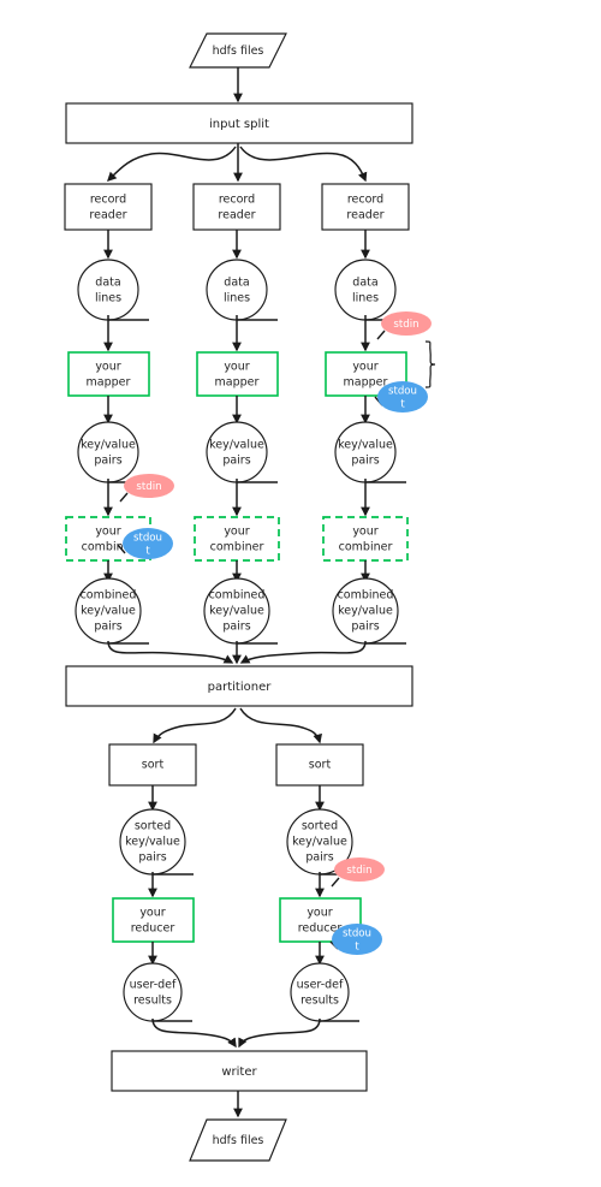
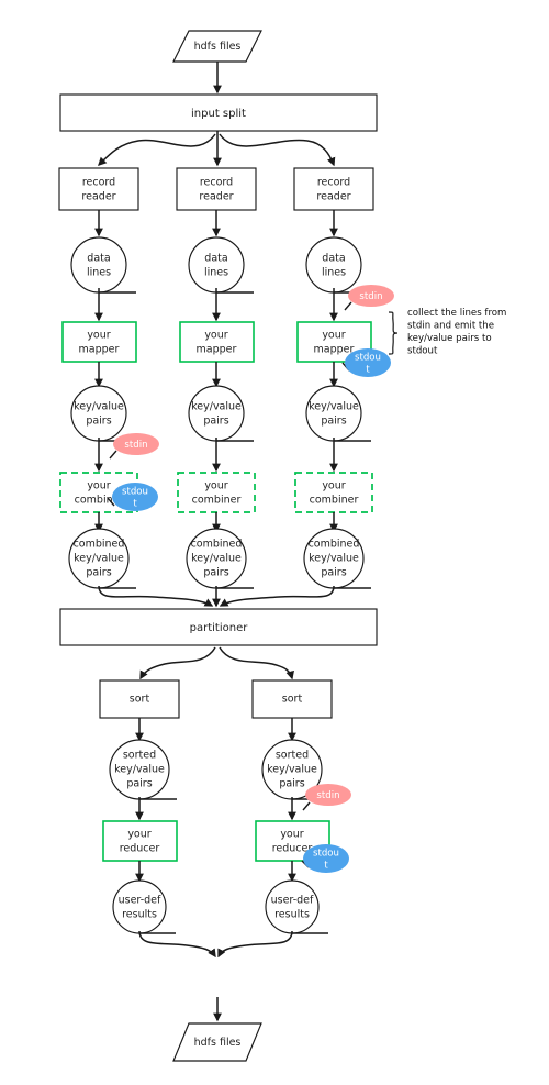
  hdfs files
  input split
  record
  reader
  record
  reader
  record
  reader
  data
  lines
  data
  lines
  data
  lines
  your
  mapper
  your
  mapper
  your
  mapper
  key/value
  pairs
  key/value
  pairs
  key/value
  pairs
  your
  your
  combiner
  your
  combiner
  combined
  key/value
  pairs
  combined
  key/value
  pairs
  combined
  key/value
  pairs
  partitioner
  sort
  sort
  sorted
  key/value
  pairs
  sorted
  key/value
  pairs
  your
  reducer
  your
  reduce
  user-def
  results
  user-def
  results
- writer
  hdfs files
  stdin
  stdou
  t
  stdin
  stdou
  t
  stdin
  stdou
  t
+ collect the lines from
+ stdin and emit the
+ key/value pairs to
+ stdout
